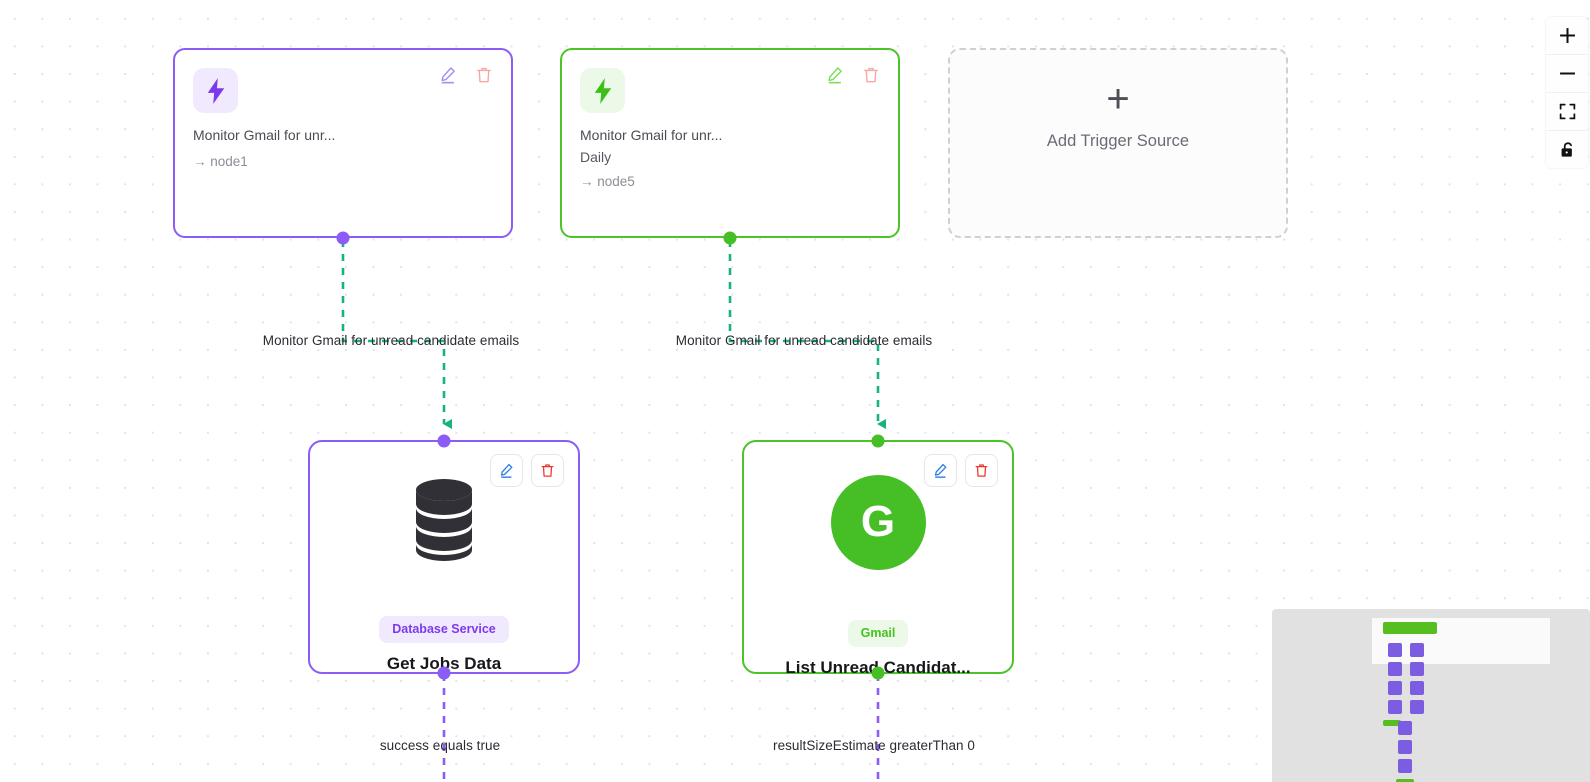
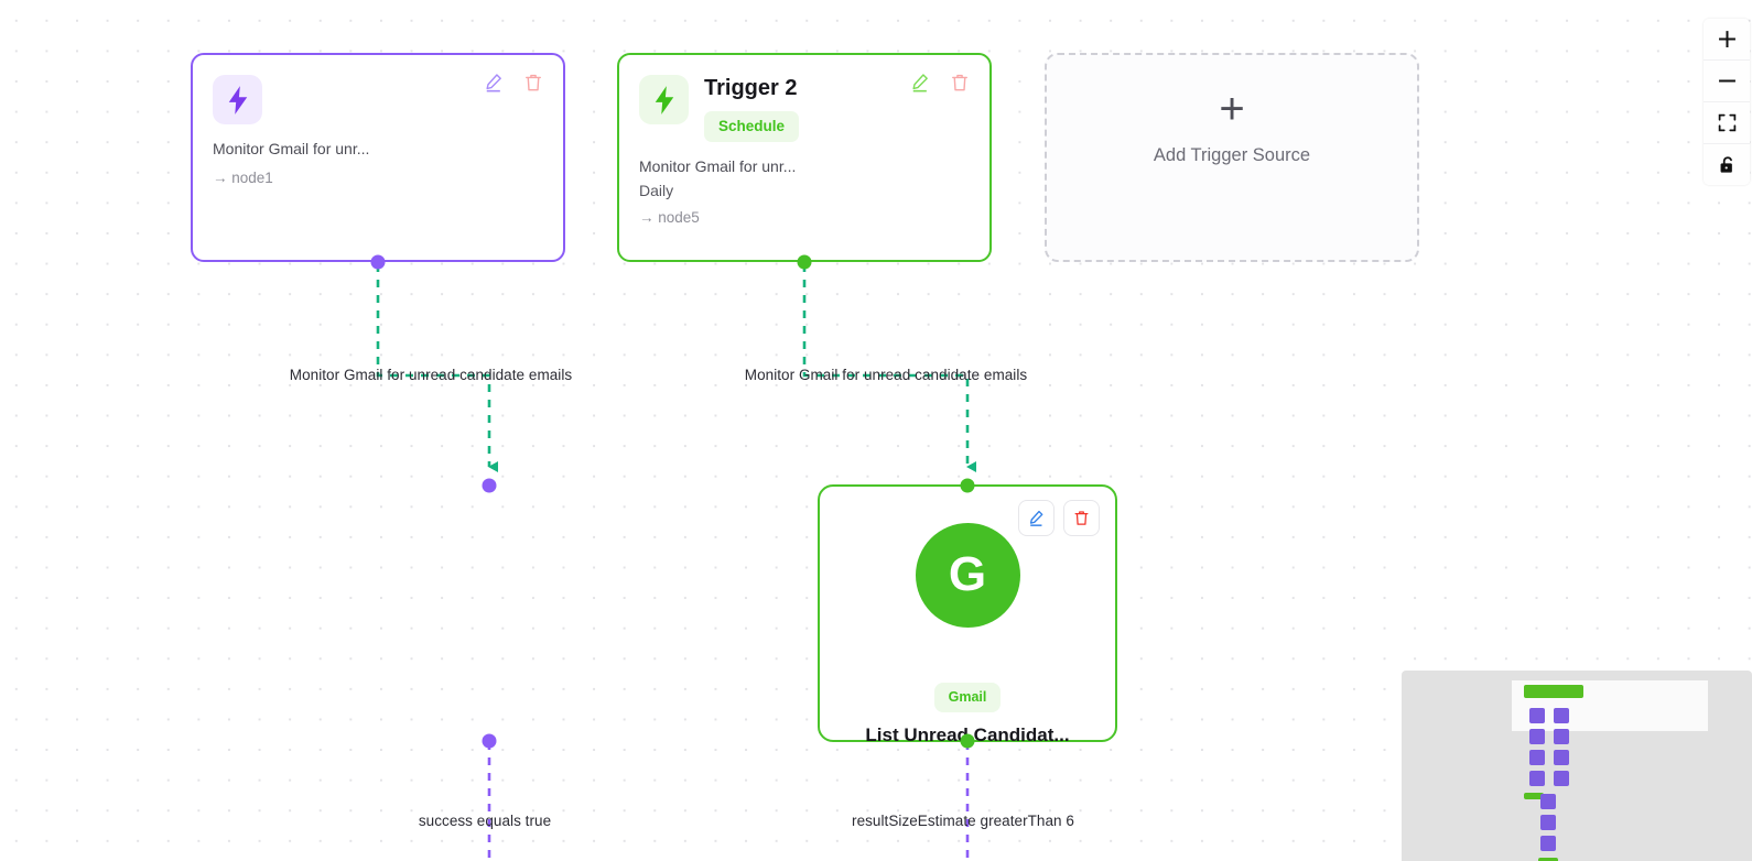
  Monitor Gmail for unread candidate emails
  Monitor Gmail for unread candidate emails
  success equals true
- resultSizeEstimate greaterThan 0
+ resultSizeEstimate greaterThan 6
  Monitor Gmail for unr...
  → node1
+ Trigger 2
+ Schedule
  Monitor Gmail for unr...
  Daily
  → node5
  +
  Add Trigger Source
- Database Service
- Get Jobs Data
  G
  Gmail
  List Unrea Candidat...
